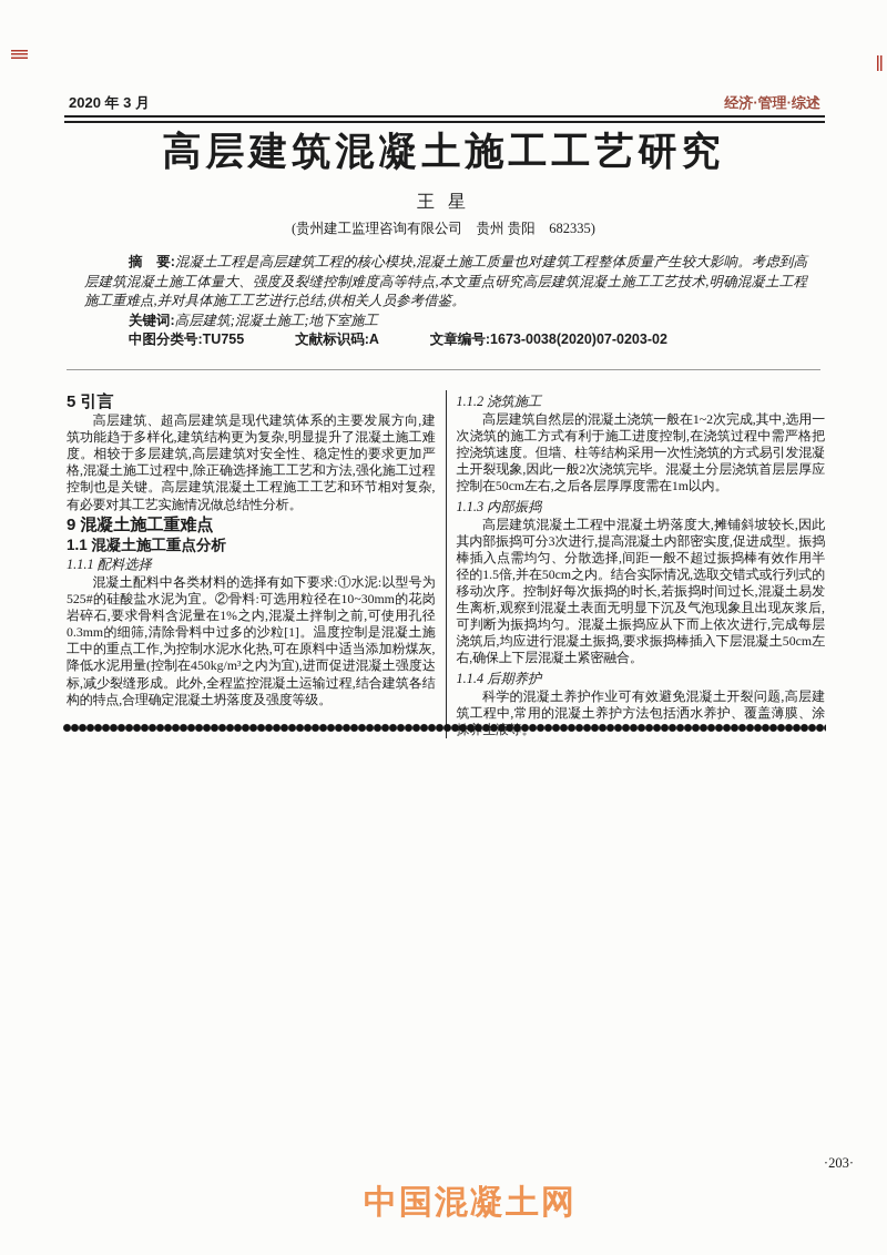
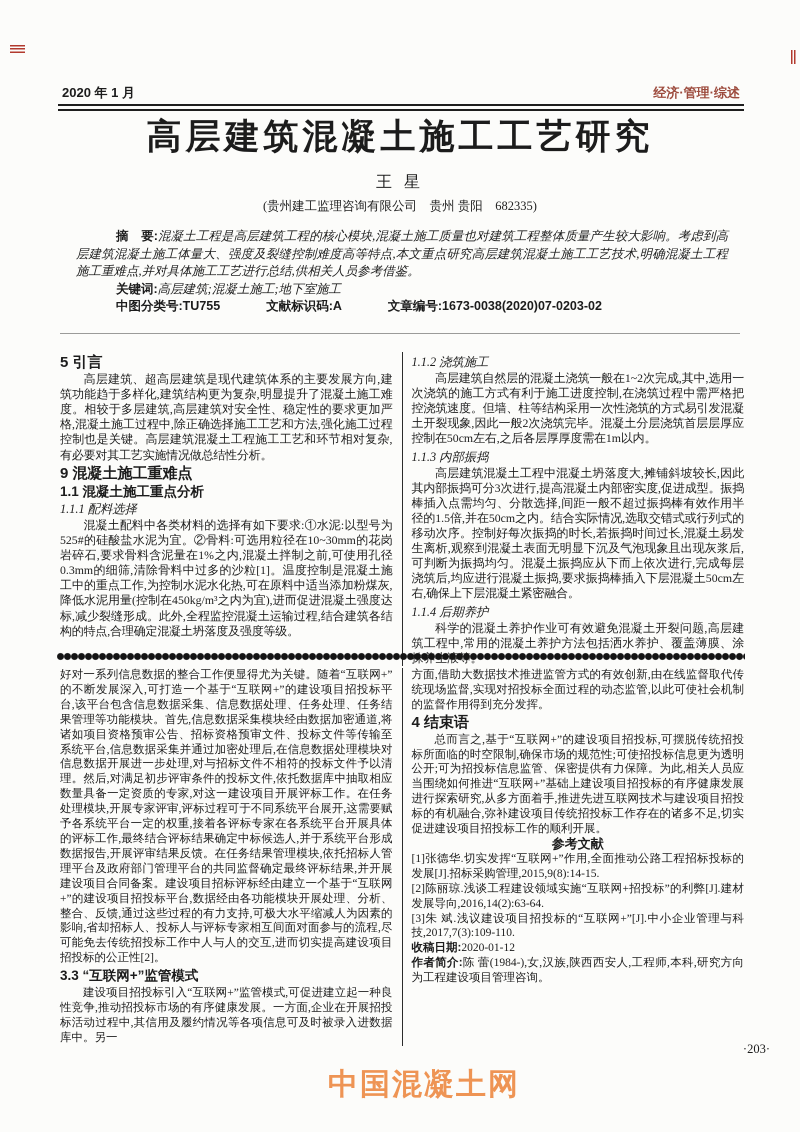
- 2020 年 3 月
+ 2020 年 1 月
  经济·管理·综述
  高层建筑混凝土施工工艺研究
  王 星
  (贵州建工监理咨询有限公司 贵州 贵阳 682335)
  摘 要:混凝土工程是高层建筑工程的核心模块,混凝土施工质量也对建筑工程整体质量产生较大影响。考虑到高层建筑混凝土施工体量大、强度及裂缝控制难度高等特点,本文重点研究高层建筑混凝土施工工艺技术,明确混凝土工程施工重难点,并对具体施工工艺进行总结,供相关人员参考借鉴。
  关键词:高层建筑;混凝土施工;地下室施工
  中图分类号:TU755 文献标识码:A 文章编号:1673-0038(2020)07-0203-02
  5 引言
  高层建筑、超高层建筑是现代建筑体系的主要发展方向,建筑功能趋于多样化,建筑结构更为复杂,明显提升了混凝土施工难度。相较于多层建筑,高层建筑对安全性、稳定性的要求更加严格,混凝土施工过程中,除正确选择施工工艺和方法,强化施工过程控制也是关键。高层建筑混凝土工程施工工艺和环节相对复杂,有必要对其工艺实施情况做总结性分析。
  9 混凝土施工重难点
  1.1 混凝土施工重点分析
  1.1.1 配料选择
  混凝土配料中各类材料的选择有如下要求:①水泥:以型号为525#的硅酸盐水泥为宜。②骨料:可选用粒径在10~30mm的花岗岩碎石,要求骨料含泥量在1%之内,混凝土拌制之前,可使用孔径0.3mm的细筛,清除骨料中过多的沙粒[1]。温度控制是混凝土施工中的重点工作,为控制水泥水化热,可在原料中适当添加粉煤灰,降低水泥用量(控制在450kg/m³之内为宜),进而促进混凝土强度达标,减少裂缝形成。此外,全程监控混凝土运输过程,结合建筑各结构的特点,合理确定混凝土坍落度及强度等级。
  1.1.2 浇筑施工
  高层建筑自然层的混凝土浇筑一般在1~2次完成,其中,选用一次浇筑的施工方式有利于施工进度控制,在浇筑过程中需严格把控浇筑速度。但墙、柱等结构采用一次性浇筑的方式易引发混凝土开裂现象,因此一般2次浇筑完毕。混凝土分层浇筑首层层厚应控制在50cm左右,之后各层厚厚度需在1m以内。
  1.1.3 内部振捣
  高层建筑混凝土工程中混凝土坍落度大,摊铺斜坡较长,因此其内部振捣可分3次进行,提高混凝土内部密实度,促进成型。振捣棒插入点需均匀、分散选择,间距一般不超过振捣棒有效作用半径的1.5倍,并在50cm之内。结合实际情况,选取交错式或行列式的移动次序。控制好每次振捣的时长,若振捣时间过长,混凝土易发生离析,观察到混凝土表面无明显下沉及气泡现象且出现灰浆后,可判断为振捣均匀。混凝土振捣应从下而上依次进行,完成每层浇筑后,均应进行混凝土振捣,要求振捣棒插入下层混凝土50cm左右,确保上下层混凝土紧密融合。
  1.1.4 后期养护
  科学的混凝土养护作业可有效避免混凝土开裂问题,高层建筑工程中,常用的混凝土养护方法包括洒水养护、覆盖薄膜、涂
+ 好对一系列信息数据的整合工作便显得尤为关键。随着“互联网+”的不断发展深入,可打造一个基于“互联网+”的建设项目招投标平台,该平台包含信息数据采集、信息数据处理、任务处理、任务结果管理等功能模块。首先,信息数据采集模块经由数据加密通道,将诸如项目资格预审公告、招标资格预审文件、投标文件等传输至系统平台,信息数据采集并通过加密处理后,在信息数据处理模块对信息数据开展进一步处理,对与招标文件不相符的投标文件予以清理。然后,对满足初步评审条件的投标文件,依托数据库中抽取相应数量具备一定资质的专家,对这一建设项目开展评标工作。在任务处理模块,开展专家评审,评标过程可于不同系统平台展开,这需要赋予各系统平台一定的权重,接着各评标专家在各系统平台开展具体的评标工作,最终结合评标结果确定中标候选人,并于系统平台形成数据报告,开展评审结果反馈。在任务结果管理模块,依托招标人管理平台及政府部门管理平台的共同监督确定最终评标结果,并开展建设项目合同备案。建设项目招标评标经由建立一个基于“互联网+”的建设项目招投标平台,数据经由各功能模块开展处理、分析、整合、反馈,通过这些过程的有力支持,可极大水平缩减人为因素的影响,省却招标人、投标人与评标专家相互间面对面参与的流程,尽可能免去传统招投标工作中人与人的交互,进而切实提高建设项目招投标的公正性[2]。
+ 3.3 “互联网+”监管模式
+ 建设项目招投标引入“互联网+”监管模式,可促进建立起一种良性竞争,推动招投标市场的有序健康发展。一方面,企业在开展招投标活动过程中,其信用及履约情况等各项信息可及时被录入进数据库中。另一
+ 方面,借助大数据技术推进监管方式的有效创新,由在线监督取代传统现场监督,实现对招投标全面过程的动态监管,以此可使社会机制的监督作用得到充分发挥。
+ 4 结束语
+ 总而言之,基于“互联网+”的建设项目招投标,可摆脱传统招投标所面临的时空限制,确保市场的规范性;可使招投标信息更为透明公开;可为招投标信息监管、保密提供有力保障。为此,相关人员应当围绕如何推进“互联网+”基础上建设项目招投标的有序健康发展进行探索研究,从多方面着手,推进先进互联网技术与建设项目招投标的有机融合,弥补建设项目传统招投标工作存在的诸多不足,切实促进建设项目招投标工作的顺利开展。
+ 参考文献
+ [1]张德华.切实发挥“互联网+”作用,全面推动公路工程招标投标的发展[J].招标采购管理,2015,9(8):14-15.
+ [2]陈丽琼.浅谈工程建设领域实施“互联网+招投标”的利弊[J].建材发展导向,2016,14(2):63-64.
+ [3]朱 斌.浅议建设项目招投标的“互联网+”[J].中小企业管理与科技,2017,7(3):109-110.
+ 收稿日期:2020-01-12
+ 作者简介:陈 蕾(1984-),女,汉族,陕西西安人,工程师,本科,研究方向为工程建设项目管理咨询。
  ·203·
  中国混凝土网
